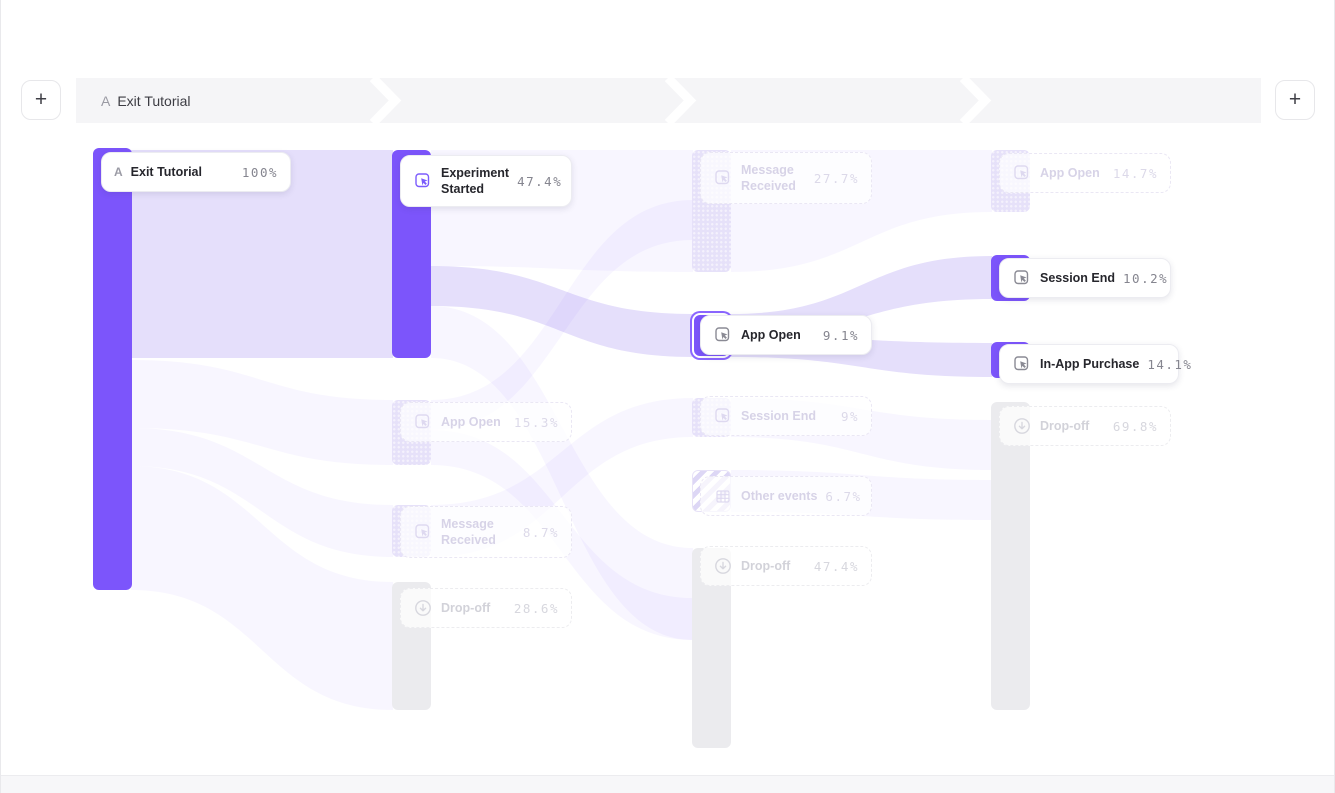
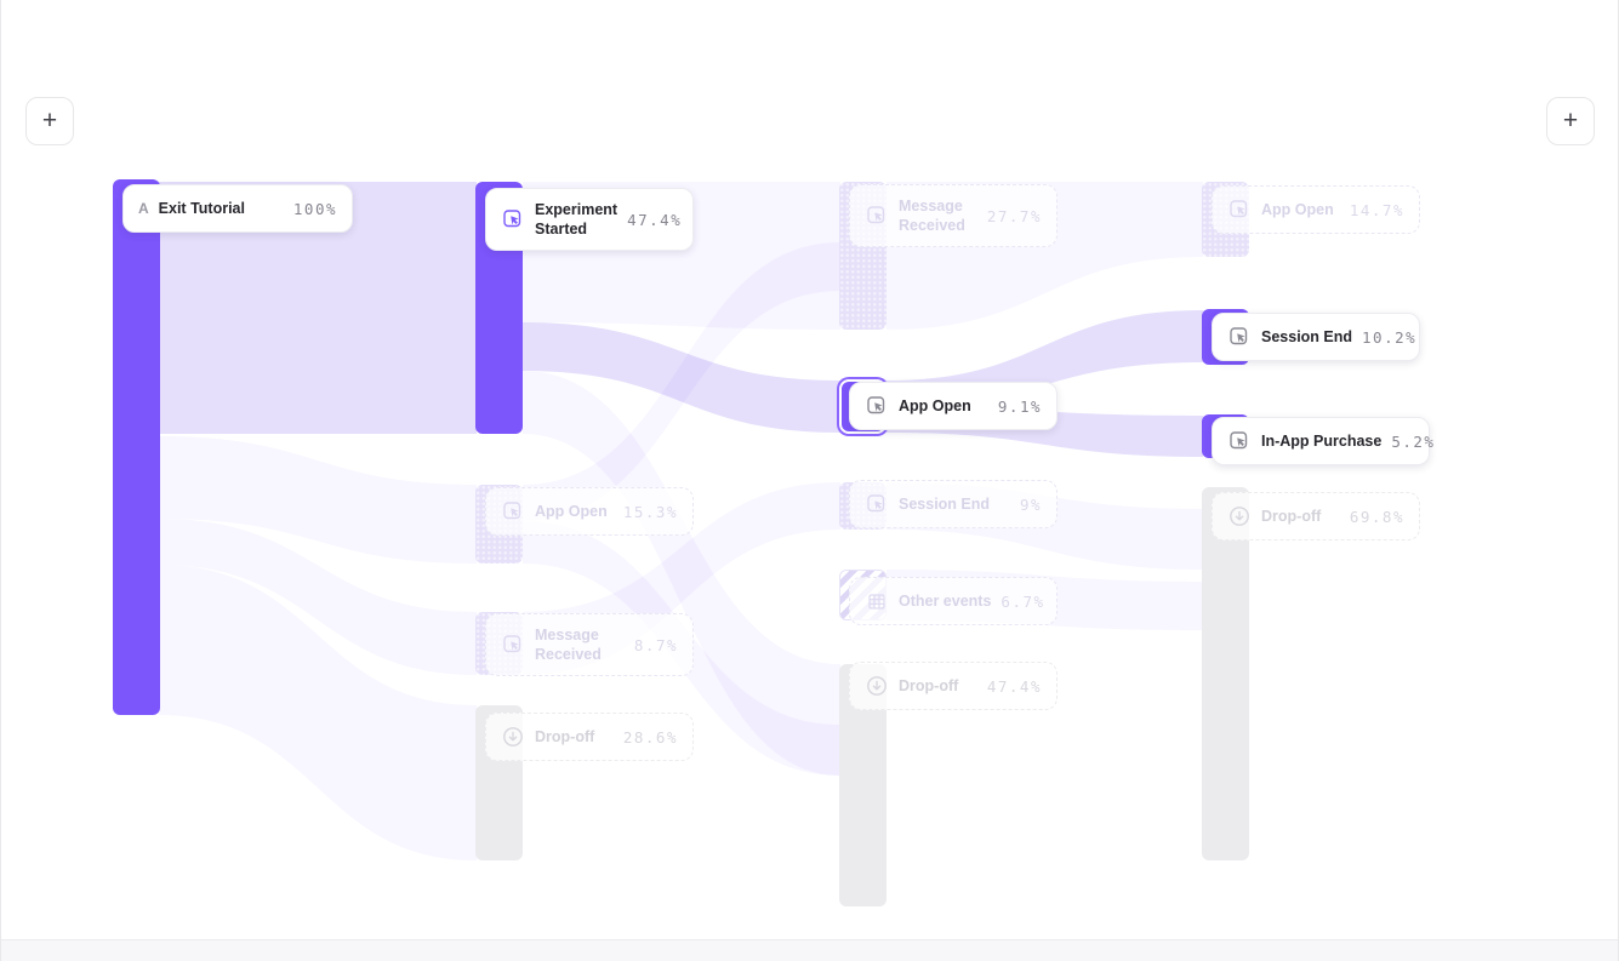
  +
- A Exit Tutorial
  +
  A
  Exit Tutorial
  100%
  Experiment Started
  47.4%
  App Open
  15.3%
  Message Received
  8.7%
  Drop-off
  28.6%
  Message Received
  27.7%
  App Open
  9.1%
  Session End
  9%
  Other events
  6.7%
  Drop-off
  47.4%
  App Open
  14.7%
  Session End
  10.2%
  In-App Purchase
- 14.1%
+ 5.2%
  Drop-off
  69.8%
